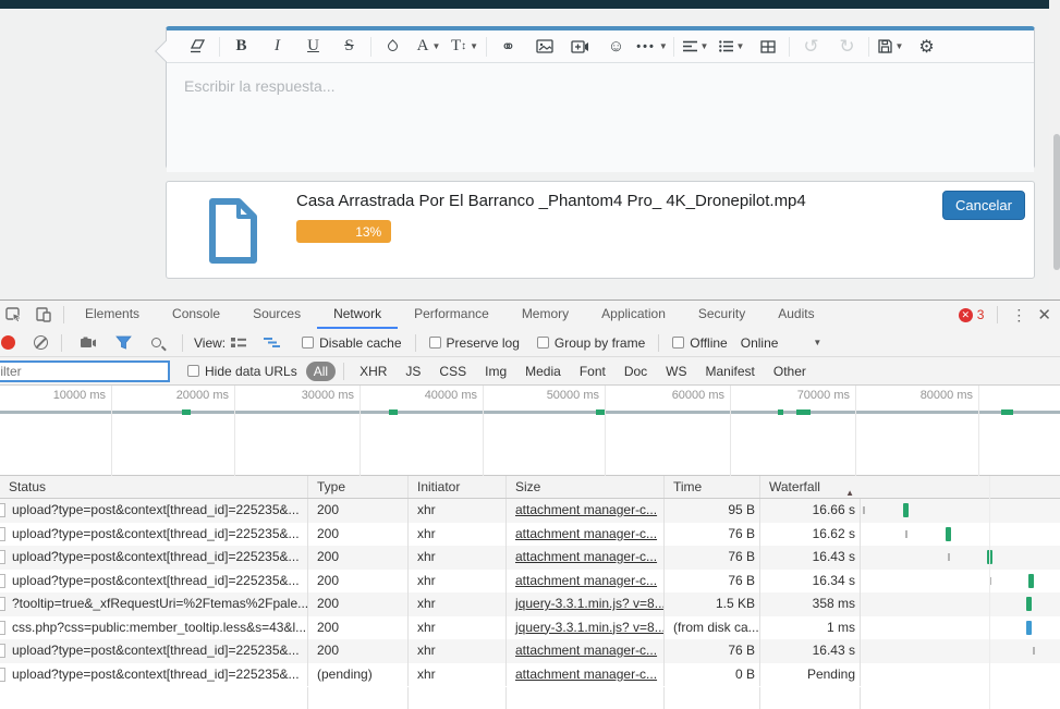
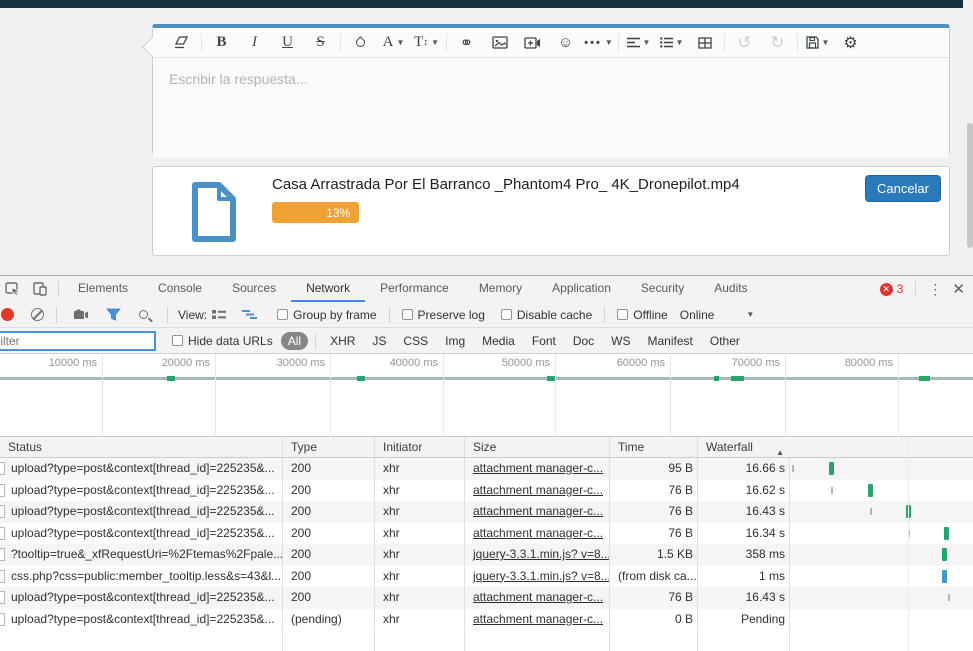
  B
  I
  U
  S
  A
  ▼
  T
  ↕
  ▼
  ⚭
  ☺
  •••
  ▼
  ▼
  ▼
  ↺
  ↻
  ▼
  ⚙
  Escribir la respuesta...
  Casa Arrastrada Por El Barranco _Phantom4 Pro_ 4K_Dronepilot.mp4
  13%
  Cancelar
  Elements
  Console
  Sources
  Network
  Performance
  Memory
  Application
  Security
  Audits
  ✕
  3
  ⋮
  ✕
  View:
- Disable cache
+ Group by frame
  Preserve log
- Group by frame
+ Disable cache
  Offline
  Online
  ▼
  ilter
  Hide data URLs
  All
  XHR
  JS
  CSS
  Img
  Media
  Font
  Doc
  WS
  Manifest
  Other
  10000 ms
  20000 ms
  30000 ms
  40000 ms
  50000 ms
  60000 ms
  70000 ms
  80000 ms
  Status
  Type
  Initiator
  Size
  Time
  Waterfall
  ▲
  upload?type=post&context[thread_id]=225235&...
  200
  xhr
  attachment manager-c...
  95 B
  16.66 s
  upload?type=post&context[thread_id]=225235&...
  200
  xhr
  attachment manager-c...
  76 B
  16.62 s
  upload?type=post&context[thread_id]=225235&...
  200
  xhr
  attachment manager-c...
  76 B
  16.43 s
  upload?type=post&context[thread_id]=225235&...
  200
  xhr
  attachment manager-c...
  76 B
  16.34 s
  ?tooltip=true&_xfRequestUri=%2Ftemas%2Fpale...
  200
  xhr
  jquery-3.3.1.min.js? v=8..
  1.5 KB
  358 ms
  css.php?css=public:member_tooltip.less&s=43&l...
  200
  xhr
  jquery-3.3.1.min.js? v=8..
  (from disk ca...
  1 ms
  upload?type=post&context[thread_id]=225235&...
  200
  xhr
  attachment manager-c...
  76 B
  16.43 s
  upload?type=post&context[thread_id]=225235&...
  (pending)
  xhr
  attachment manager-c...
  0 B
  Pending
